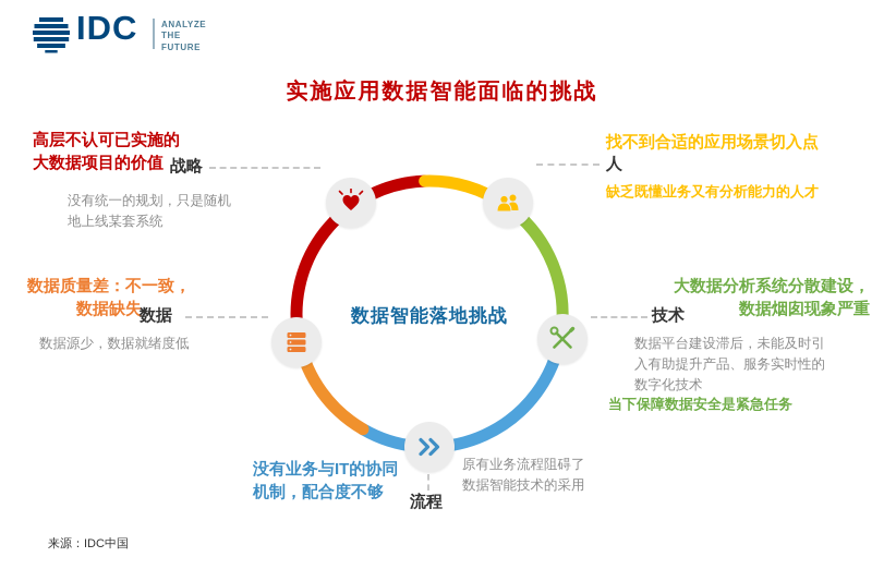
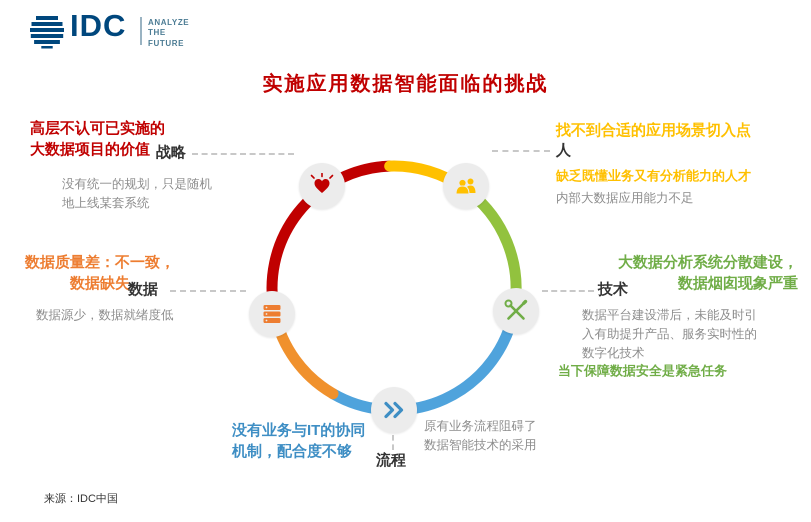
  IDC
  ANALYZE
  THE
  FUTURE
  实施应用数据智能面临的挑战
- 数据智能落地挑战
  高层不认可已实施的
  大数据项目的价值
  战略
  没有统一的规划，只是随机
  地上线某套系统
  找不到合适的应用场景切入点
  人
  缺乏既懂业务又有分析能力的人才
+ 内部大数据应用能力不足
  数据质量差：不一致，
  数据缺失
  数据
  数据源少，数据就绪度低
  大数据分析系统分散建设，
  数据烟囱现象严重
  技术
  数据平台建设滞后，未能及时引
  入有助提升产品、服务实时性的
  数字化技术
  当下保障数据安全是紧急任务
  没有业务与IT的协同
  机制，配合度不够
  流程
  原有业务流程阻碍了
  数据智能技术的采用
  来源：IDC中国
